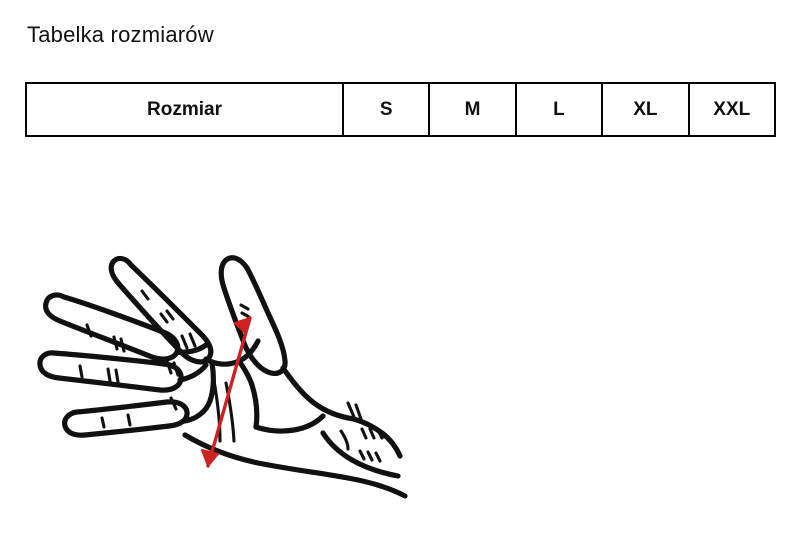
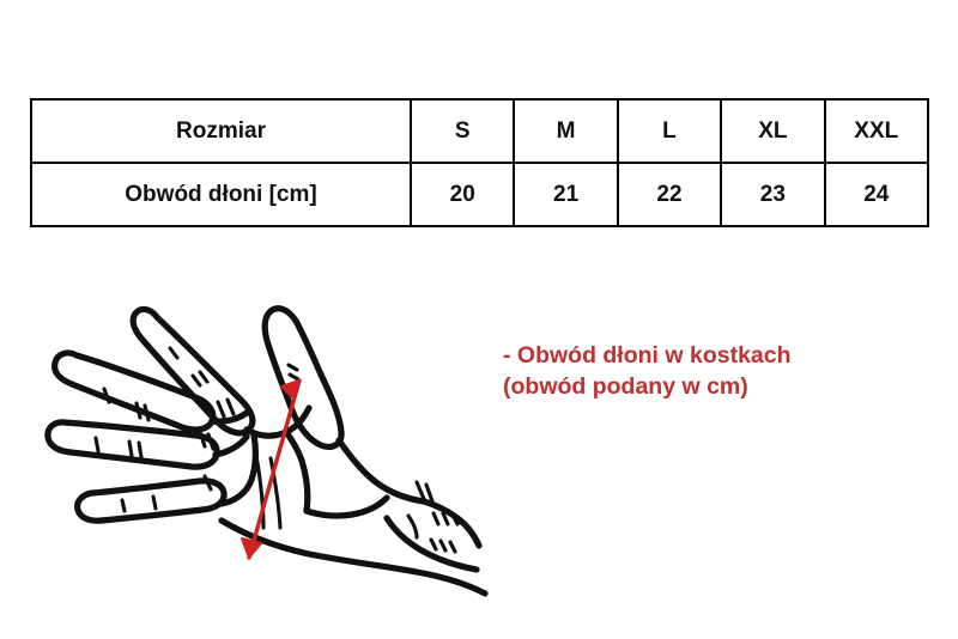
- Tabelka rozmiarów
  Rozmiar	S	M	L	XL	XXL
+ Obwód dłoni [cm]	20	21	22	23	24
+ - Obwód dłoni w kostkach
+ (obwód podany w cm)
